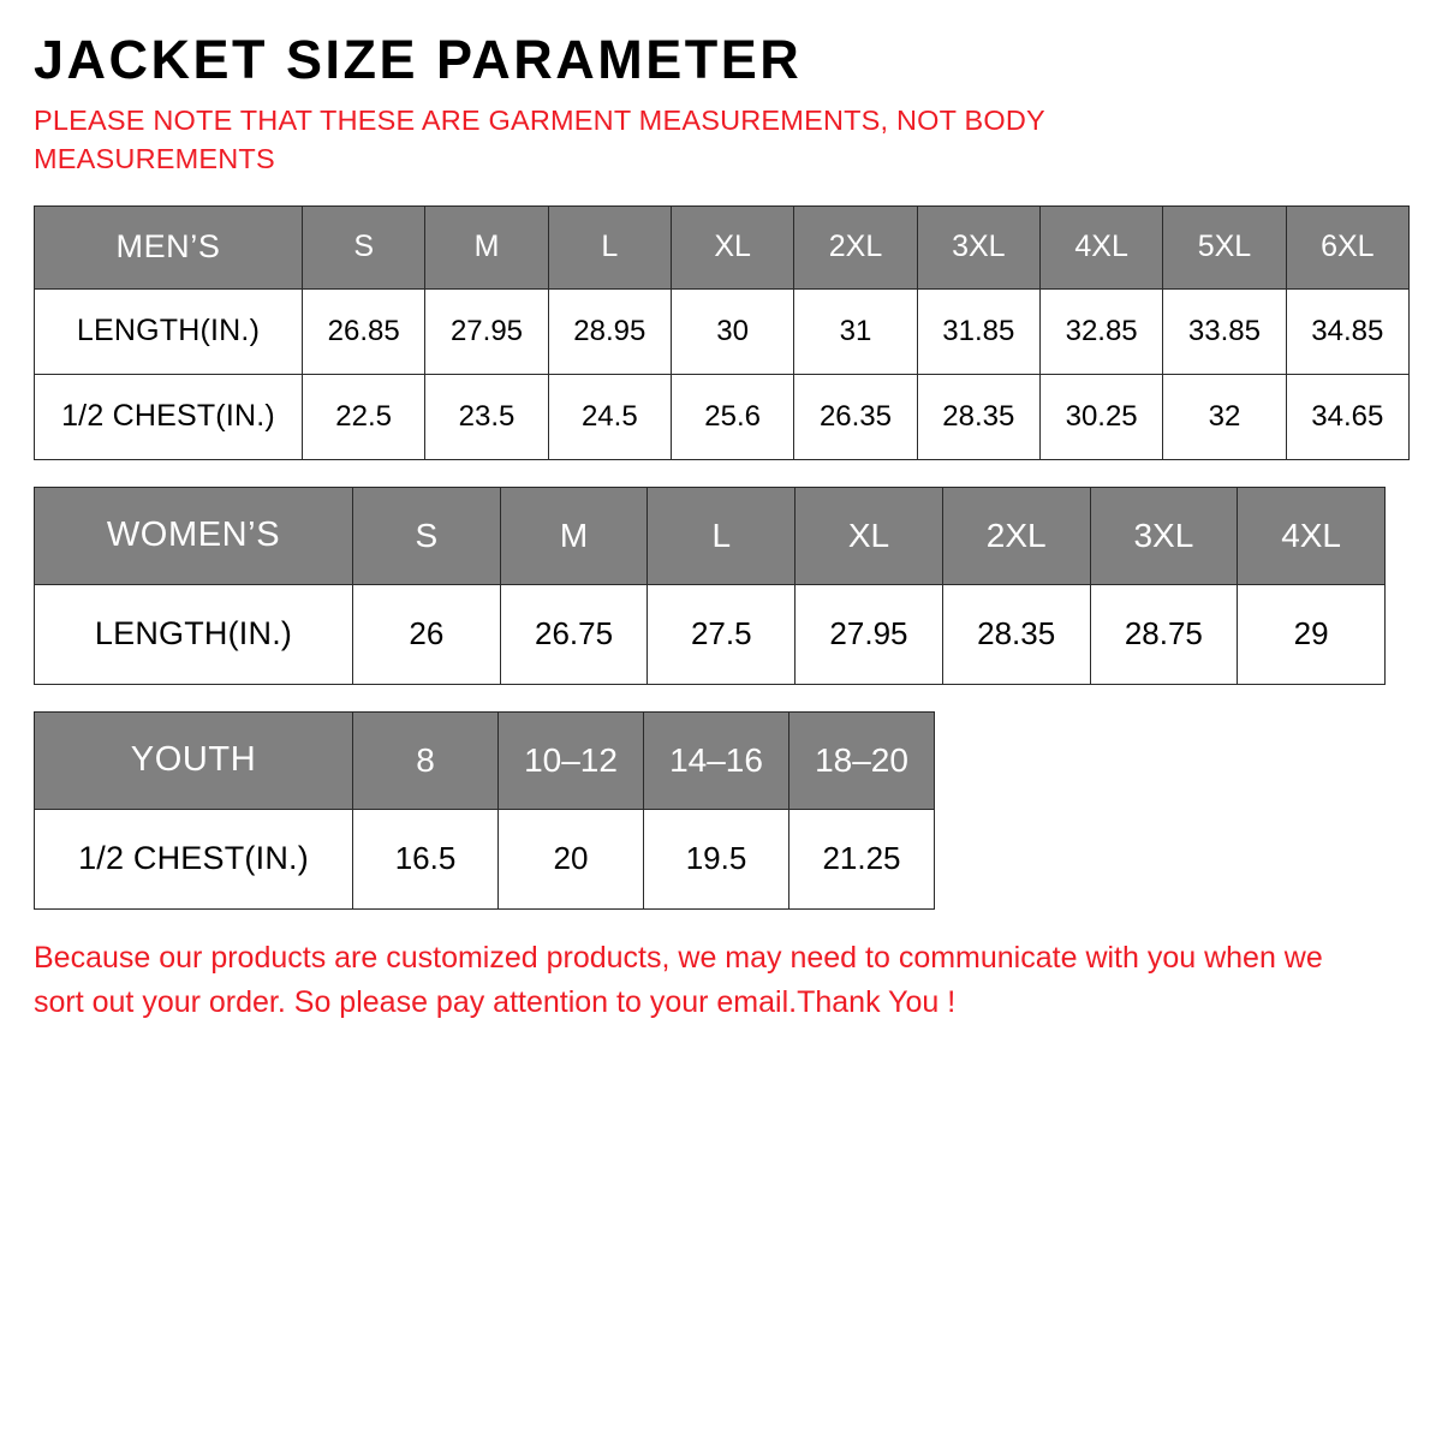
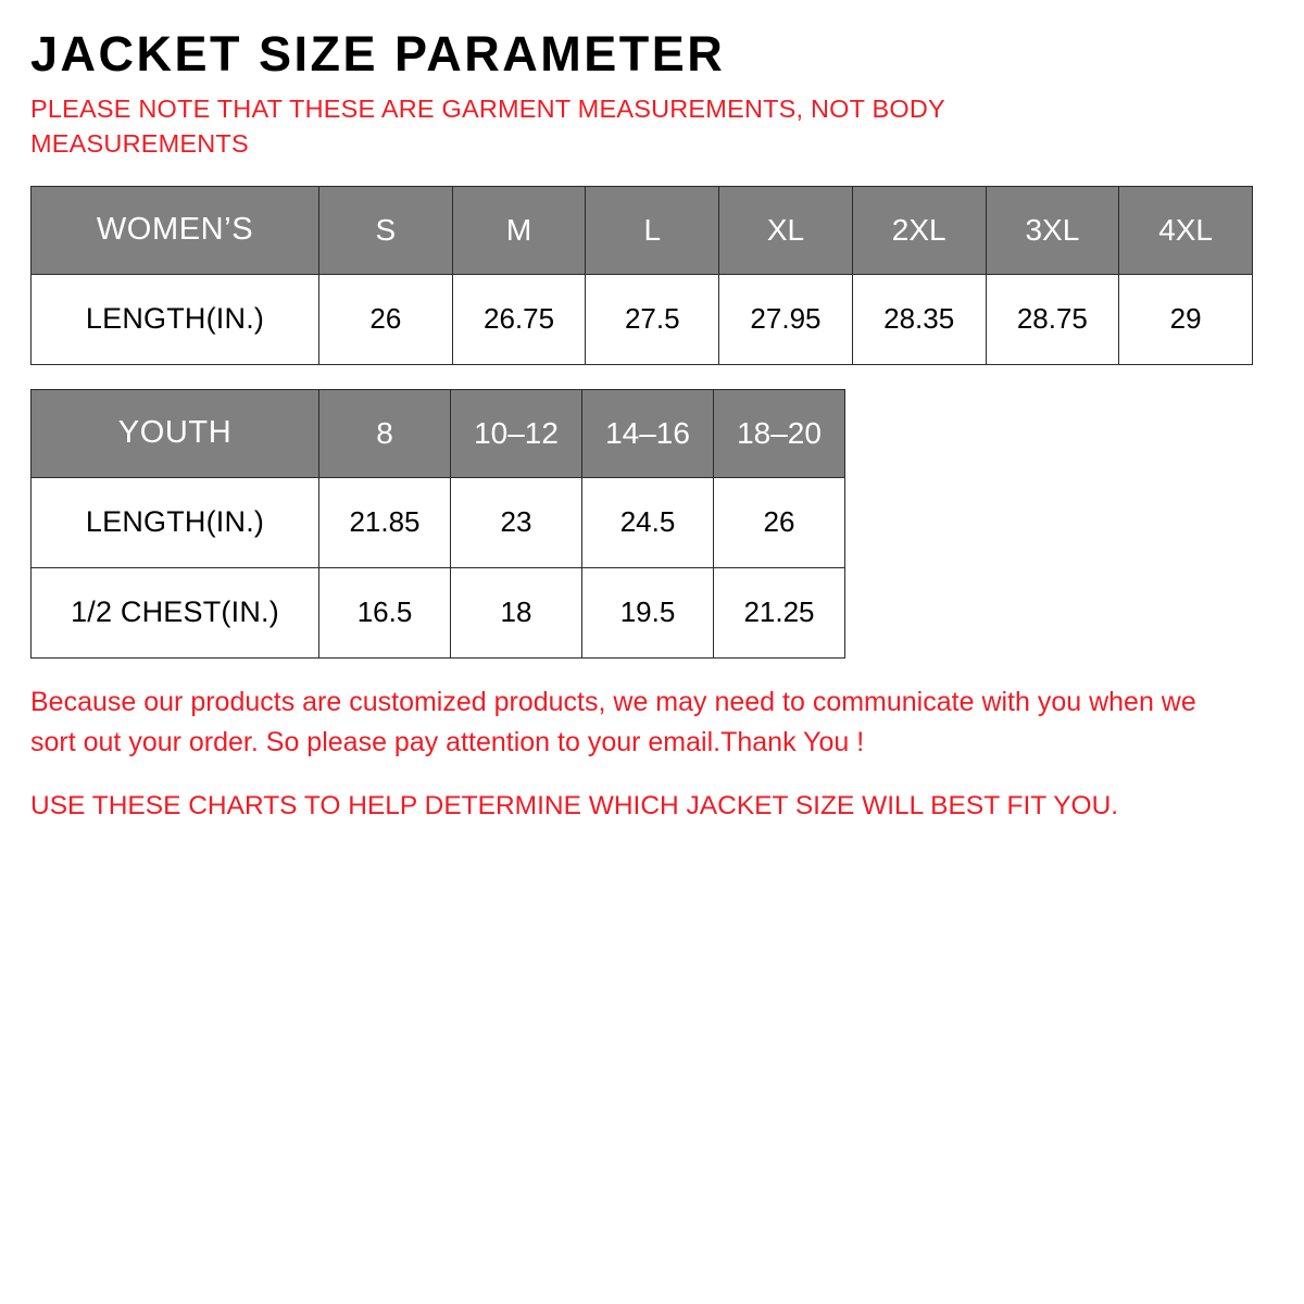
  JACKET SIZE PARAMETER
  PLEASE NOTE THAT THESE ARE GARMENT MEASUREMENTS, NOT BODY MEASUREMENTS
- MEN’S	S	M	L	XL	2XL	3XL	4XL	5XL	6XL
- LENGTH(IN.)	26.85	27.95	28.95	30	31	31.85	32.85	33.85	34.85
- 1/2 CHEST(IN.)	22.5	23.5	24.5	25.6	26.35	28.35	30.25	32	34.65
  WOMEN’S	S	M	L	XL	2XL	3XL	4XL
  LENGTH(IN.)	26	26.75	27.5	27.95	28.35	28.75	29
  YOUTH	8	10–12	14–16	18–20
+ LENGTH(IN.)	21.85	23	24.5	26
- 1/2 CHEST(IN.)	16.5	20	19.5	21.25
+ 1/2 CHEST(IN.)	16.5	18	19.5	21.25
  Because our products are customized products, we may need to communicate with you when we sort out your order. So please pay attention to your email.Thank You !
+ USE THESE CHARTS TO HELP DETERMINE WHICH JACKET SIZE WILL BEST FIT YOU.
